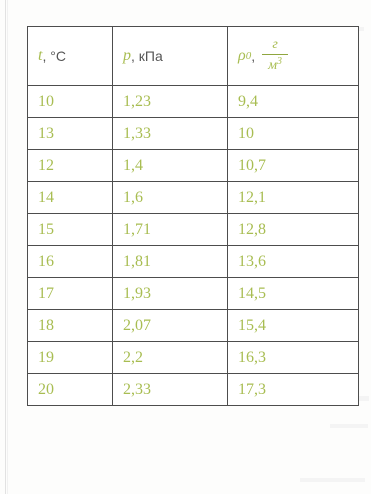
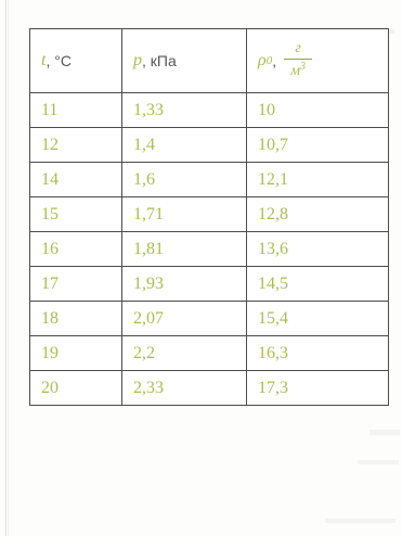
  t, °C	p, кПа	ρ0, г м3
- 10	1,23	9,4
- 13	1,33	10
+ 11	1,33	10
  12	1,4	10,7
  14	1,6	12,1
  15	1,71	12,8
  16	1,81	13,6
  17	1,93	14,5
  18	2,07	15,4
  19	2,2	16,3
  20	2,33	17,3
